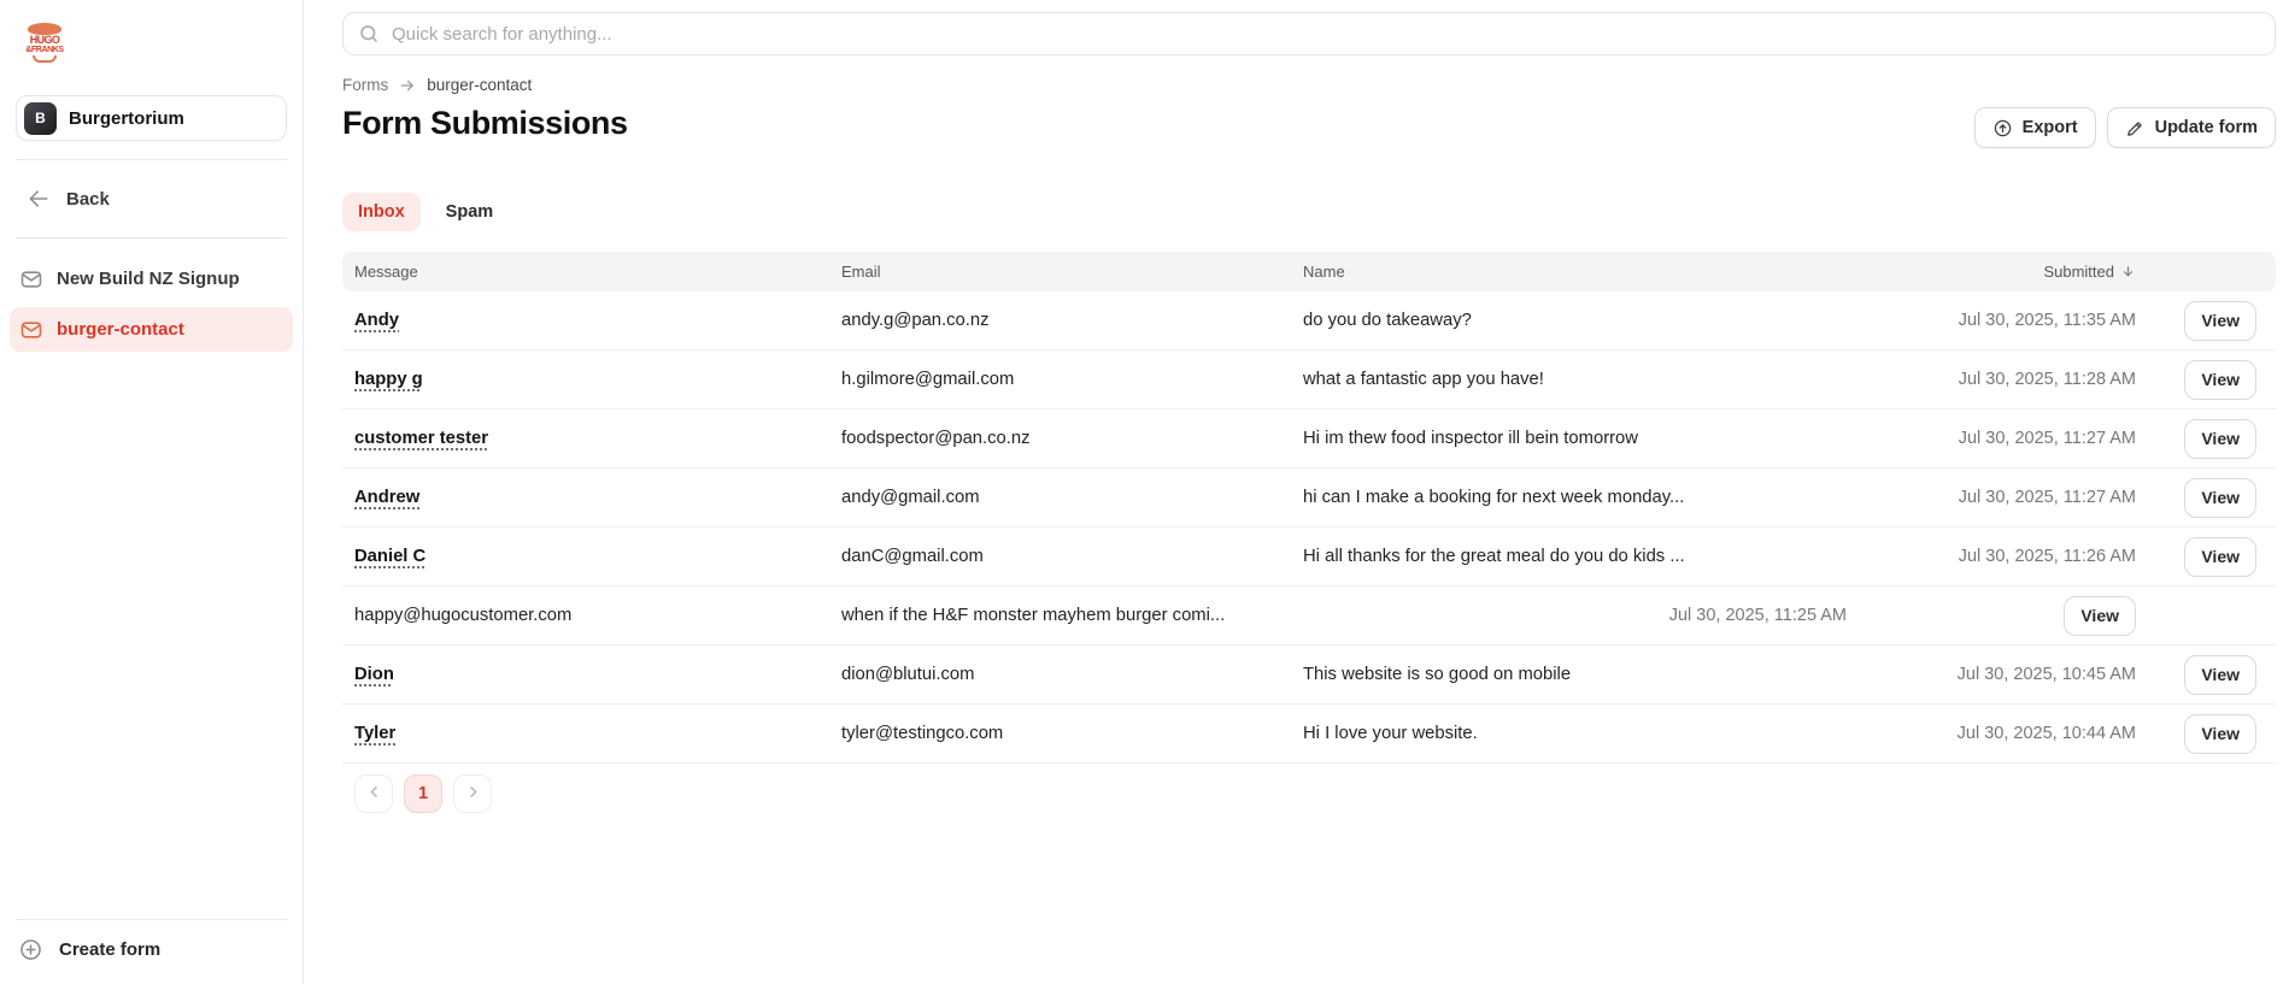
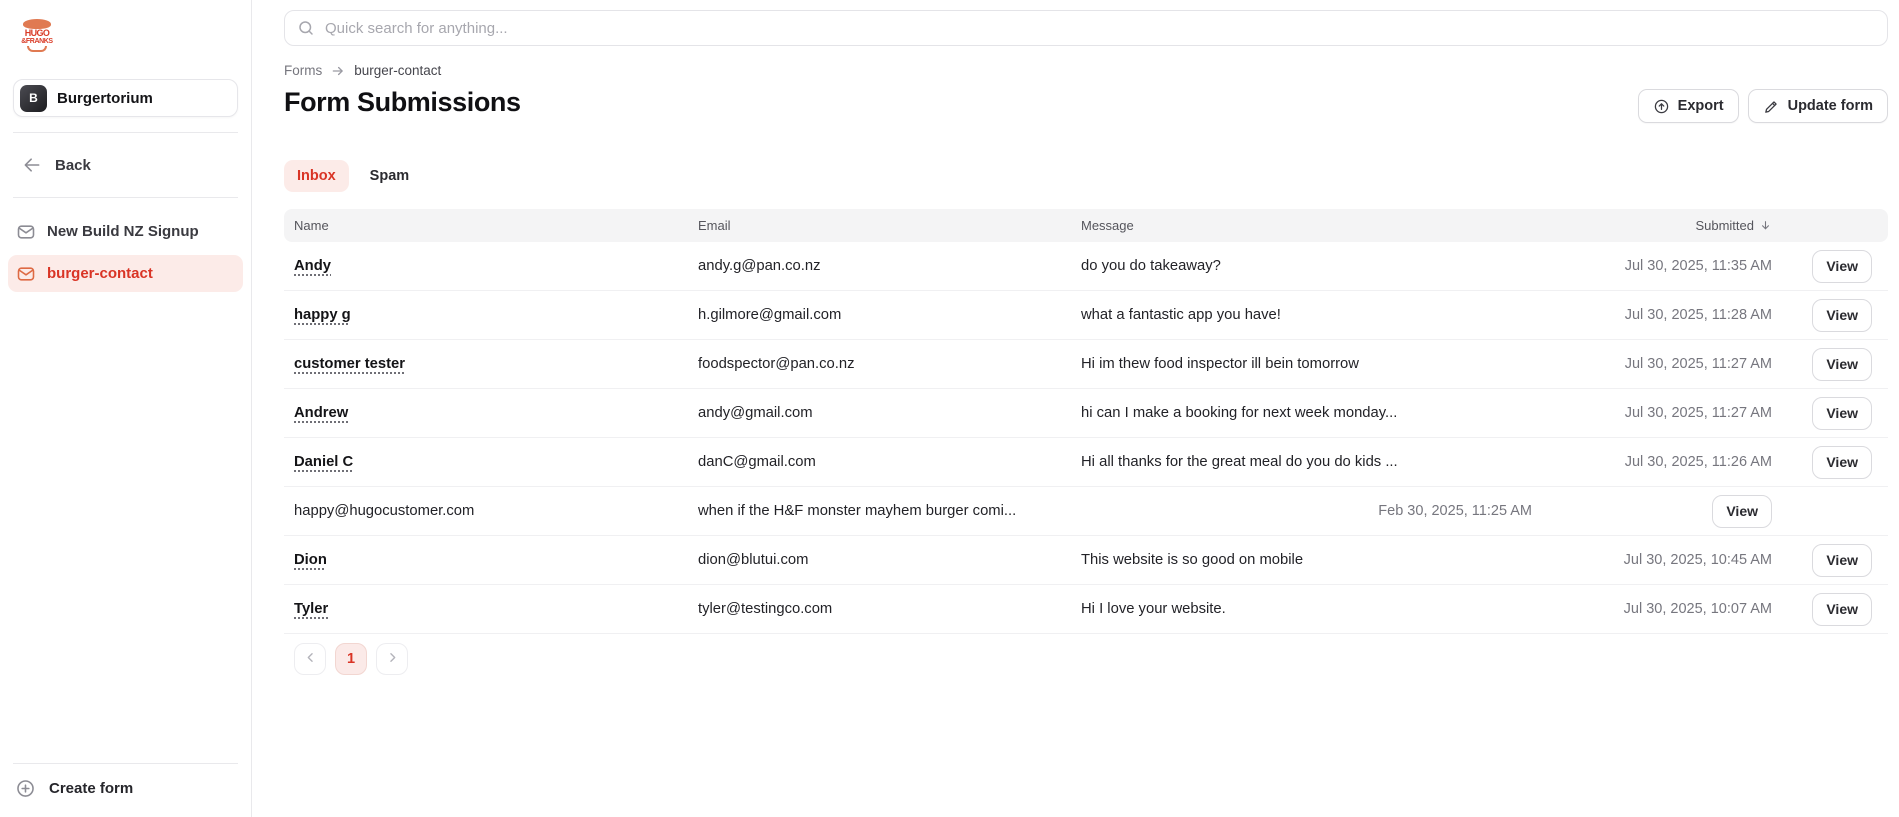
  HUGO
  B
  Burgertorium
  Back
  New Build NZ Signup
  burger-contact
  Create form
  Quick search for anything...
  Forms
  burger-contact
  Form Submissions
  Export
  Update form
  Inbox
  Spam
- Message
+ Name
  Email
- Name
+ Message
  Submitted
  Andy
  andy.g@pan.co.nz
  do you do takeaway?
  Jul 30, 2025, 11:35 AM
  View
  happy g
  h.gilmore@gmail.com
  what a fantastic app you have!
  Jul 30, 2025, 11:28 AM
  View
  customer tester
  foodspector@pan.co.nz
  Hi im thew food inspector ill bein tomorrow
  Jul 30, 2025, 11:27 AM
  View
  Andrew
  andy@gmail.com
  hi can I make a booking for next week monday...
  Jul 30, 2025, 11:27 AM
  View
  Daniel C
  danC@gmail.com
  Hi all thanks for the great meal do you do kids ...
  Jul 30, 2025, 11:26 AM
  View
  happy@hugocustomer.com
  when if the H&F monster mayhem burger comi...
- Jul 30, 2025, 11:25 AM
+ Feb 30, 2025, 11:25 AM
  View
  Dion
  dion@blutui.com
  This website is so good on mobile
  Jul 30, 2025, 10:45 AM
  View
  Tyler
  tyler@testingco.com
  Hi I love your website.
- Jul 30, 2025, 10:44 AM
+ Jul 30, 2025, 10:07 AM
  View
  1
